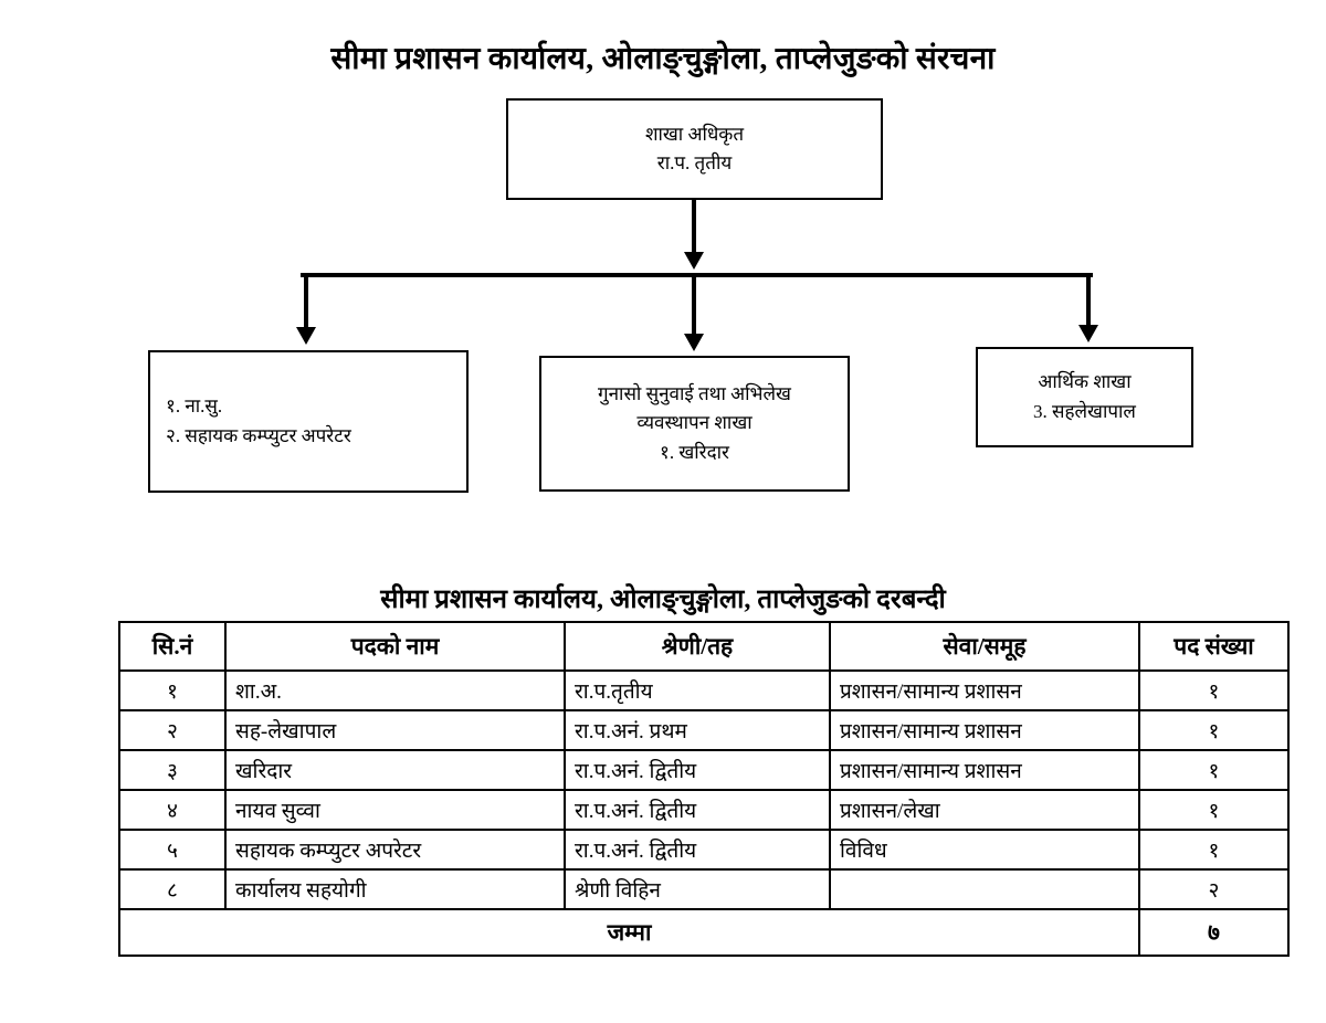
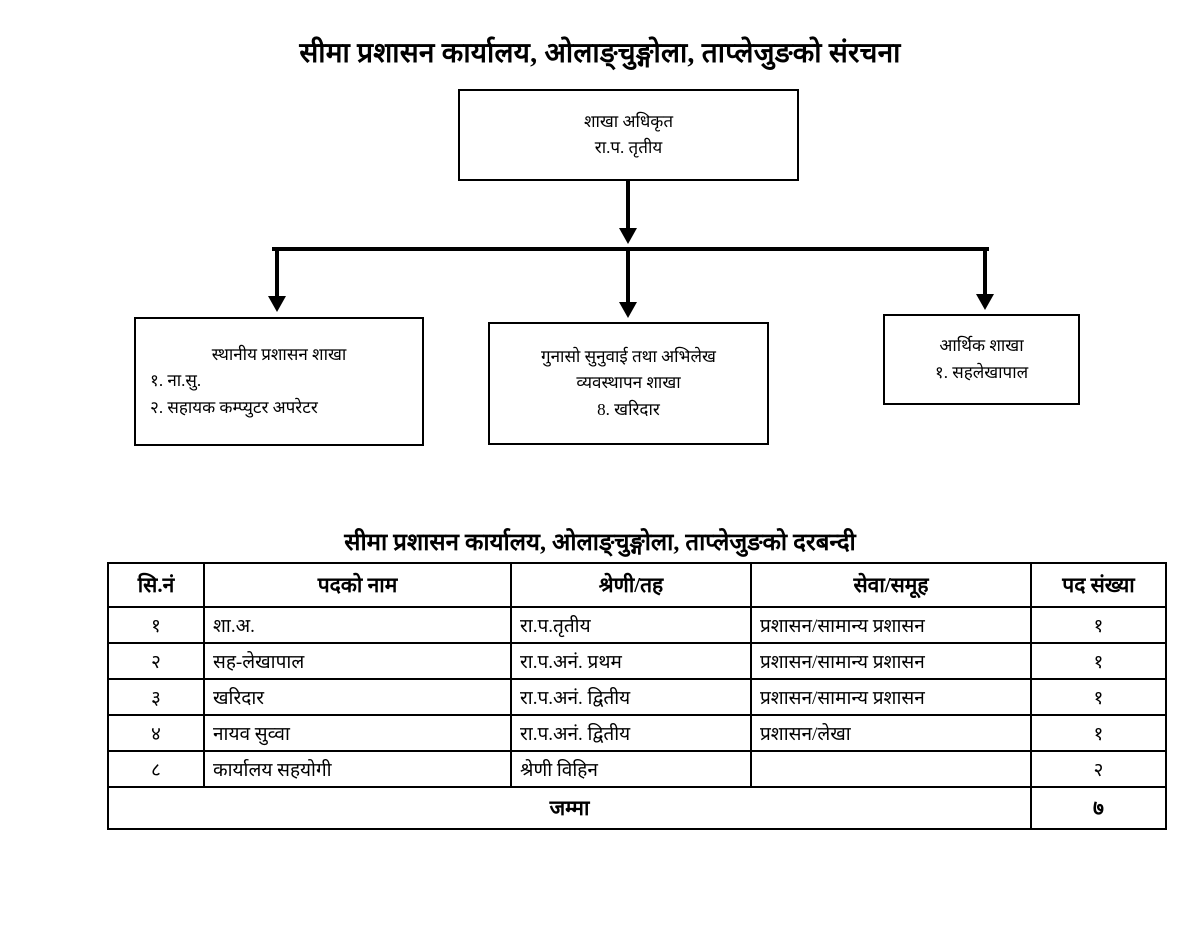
  सीमा प्रशासन कार्यालय, ओलाङ्चुङ्गोला, ताप्लेजुङको संरचना
  शाखा अधिकृत
  रा.प. तृतीय
+ स्थानीय प्रशासन शाखा
  १. ना.सु.
  २. सहायक कम्प्युटर अपरेटर
  गुनासो सुनुवाई तथा अभिलेख
  व्यवस्थापन शाखा
- १. खरिदार
+ 8. खरिदार
  आर्थिक शाखा
- 3. सहलेखापाल
+ १. सहलेखापाल
  सीमा प्रशासन कार्यालय, ओलाङ्चुङ्गोला, ताप्लेजुङको दरबन्दी
  सि.नं	पदको नाम	श्रेणी/तह	सेवा/समूह	पद संख्या
  १	शा.अ.	रा.प.तृतीय	प्रशासन/सामान्य प्रशासन	१
  २	सह-लेखापाल	रा.प.अनं. प्रथम	प्रशासन/सामान्य प्रशासन	१
  ३	खरिदार	रा.प.अनं. द्वितीय	प्रशासन/सामान्य प्रशासन	१
  ४	नायव सुव्वा	रा.प.अनं. द्वितीय	प्रशासन/लेखा	१
- ५	सहायक कम्प्युटर अपरेटर	रा.प.अनं. द्वितीय	विविध	१
  ८	कार्यालय सहयोगी	श्रेणी विहिन		२
  जम्मा	७
